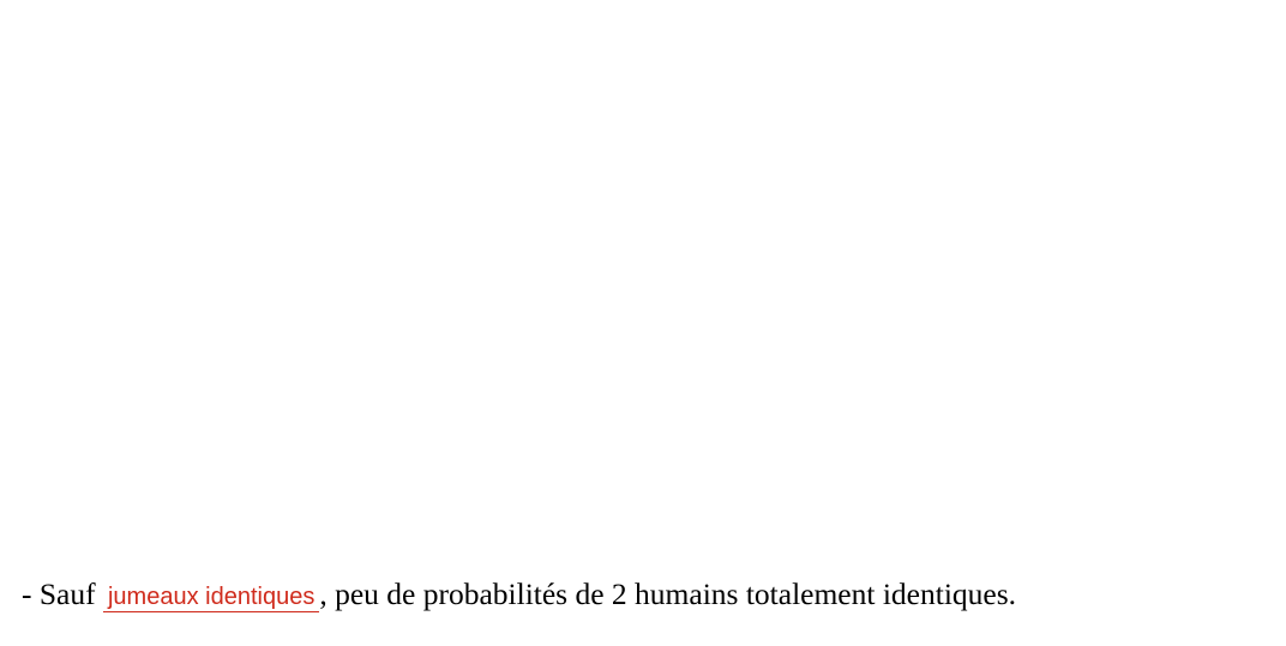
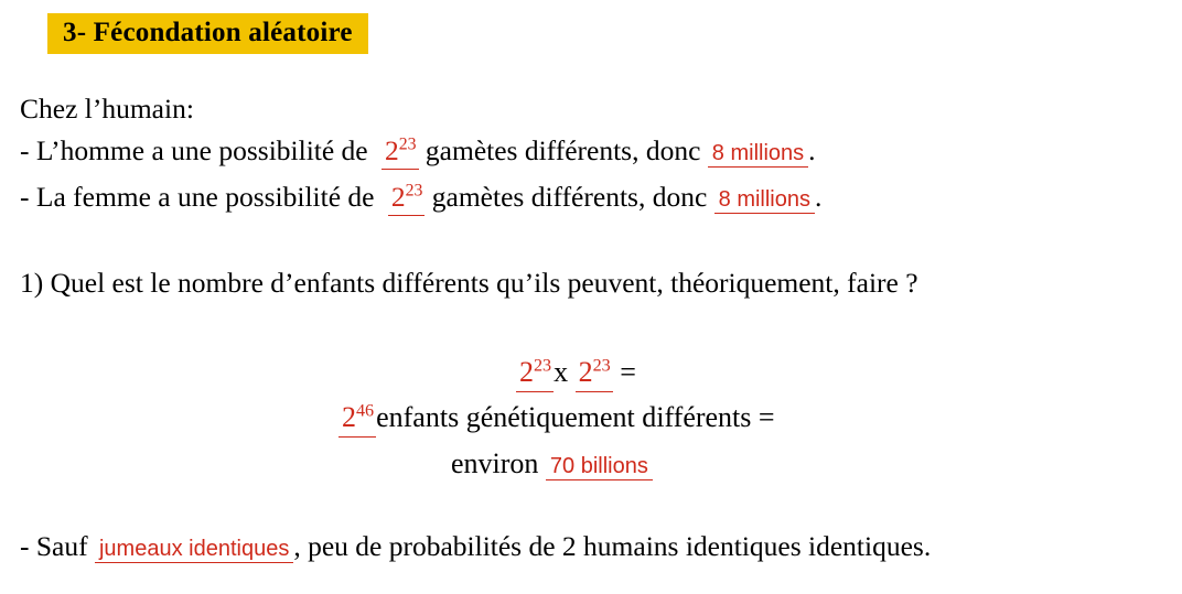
+ 3- Fécondation aléatoire
+ Chez l’humain:
+ - L’homme a une possibilité de 223 gamètes différents, donc 8 millions .
+ - La femme a une possibilité de 223 gamètes différents, donc 8 millions .
+ 1) Quel est le nombre d’enfants différents qu’ils peuvent, théoriquement, faire ?
+ 223x 223 =
+ 246enfants génétiquement différents =
+ environ 70 billions
- - Sauf jumeaux identiques , peu de probabilités de 2 humains totalement identiques.
+ - Sauf jumeaux identiques , peu de probabilités de 2 humains identiques identiques.
